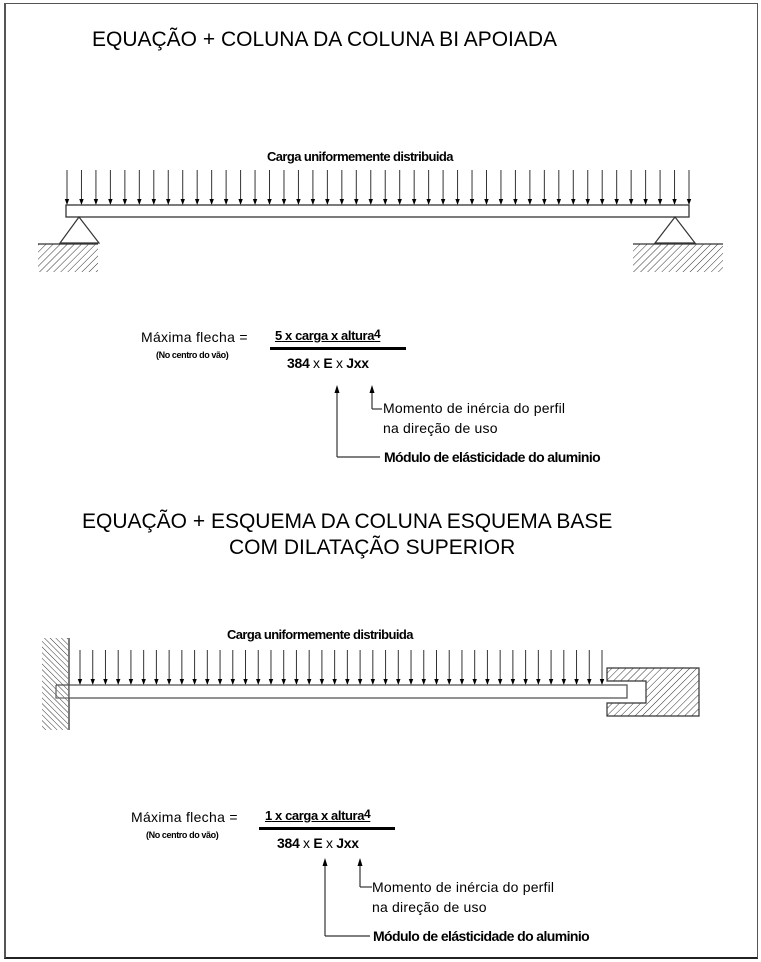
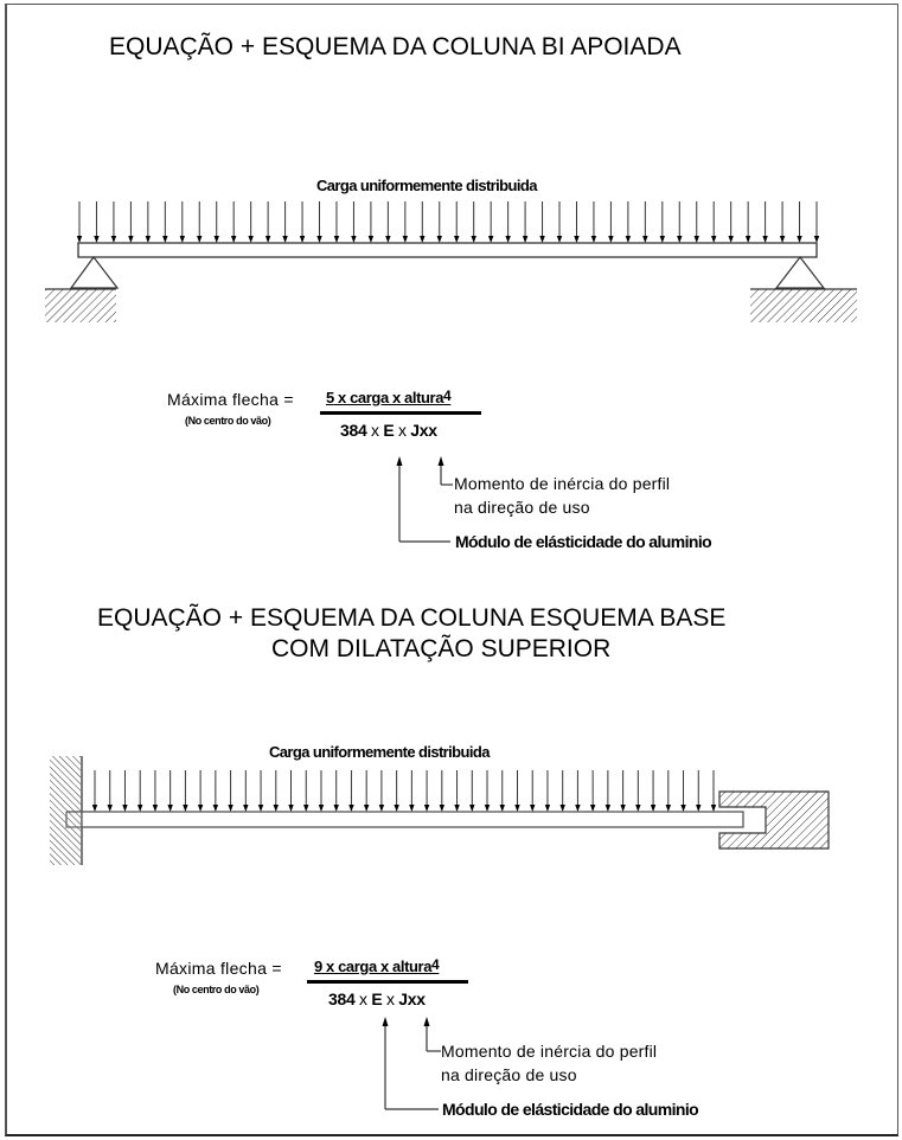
- EQUAÇÃO + COLUNA DA COLUNA BI APOIADA
+ EQUAÇÃO + ESQUEMA DA COLUNA BI APOIADA
  Carga uniformemente distribuida
  Máxima flecha =
  (No centro do vão)
  5 x carga x altura4
  384 x E x Jxx
  Momento de inércia do perfil
  na direção de uso
  Módulo de elásticidade do aluminio
  EQUAÇÃO + ESQUEMA DA COLUNA ESQUEMA BASE
  COM DILATAÇÃO SUPERIOR
  Carga uniformemente distribuida
  Máxima flecha =
  (No centro do vão)
- 1 x carga x altura4
+ 9 x carga x altura4
  384 x E x Jxx
  Momento de inércia do perfil
  na direção de uso
  Módulo de elásticidade do aluminio
